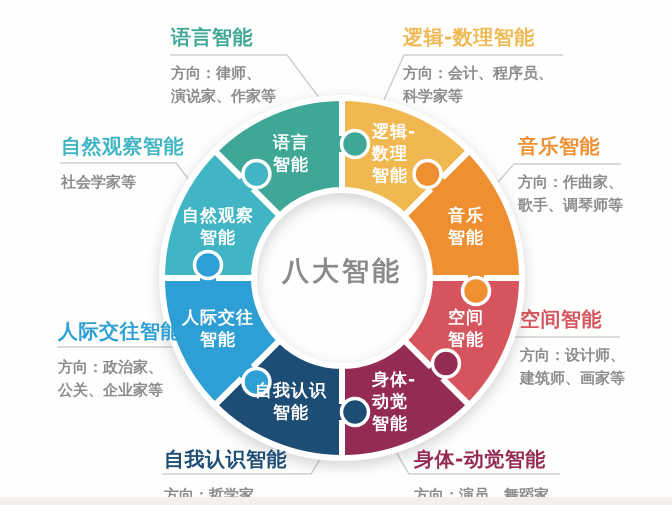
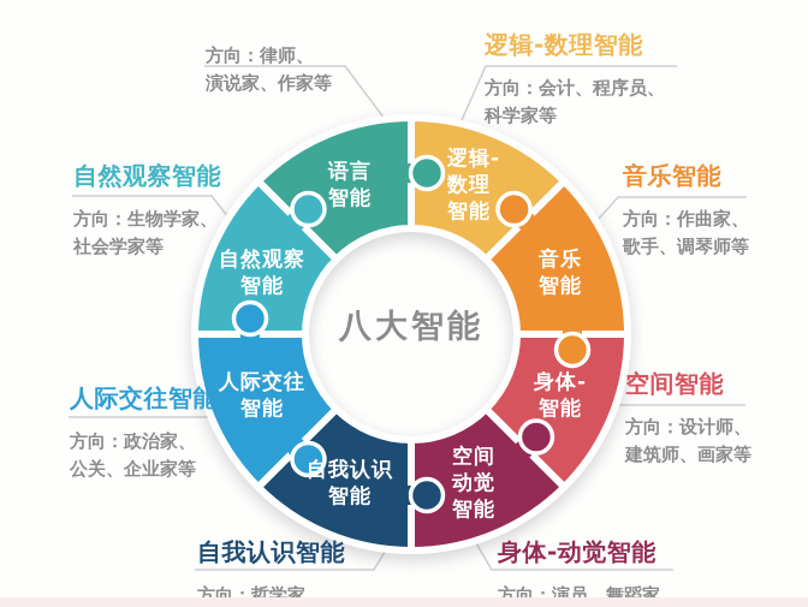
  八大智能
  语言
  智能
  逻辑-
  数理
  智能
  音乐
  智能
- 空间
+ 身体-
  智能
- 身体-
+ 空间
  动觉
  智能
  自我认识
  智能
  人际交往
  智能
  自然观察
  智能
- 语言智能
  方向：律师、
  演说家、作家等
  逻辑-数理智能
  方向：会计、程序员、
  科学家等
  音乐智能
  方向：作曲家、
  歌手、调琴师等
  空间智能
  方向：设计师、
  建筑师、画家等
  身体-动觉智能
  方向：演员、舞蹈家、
  自我认识智能
  方向：哲学家、
  人际交往智能
  方向：政治家、
  公关、企业家等
  自然观察智能
+ 方向：生物学家、
  社会学家等
